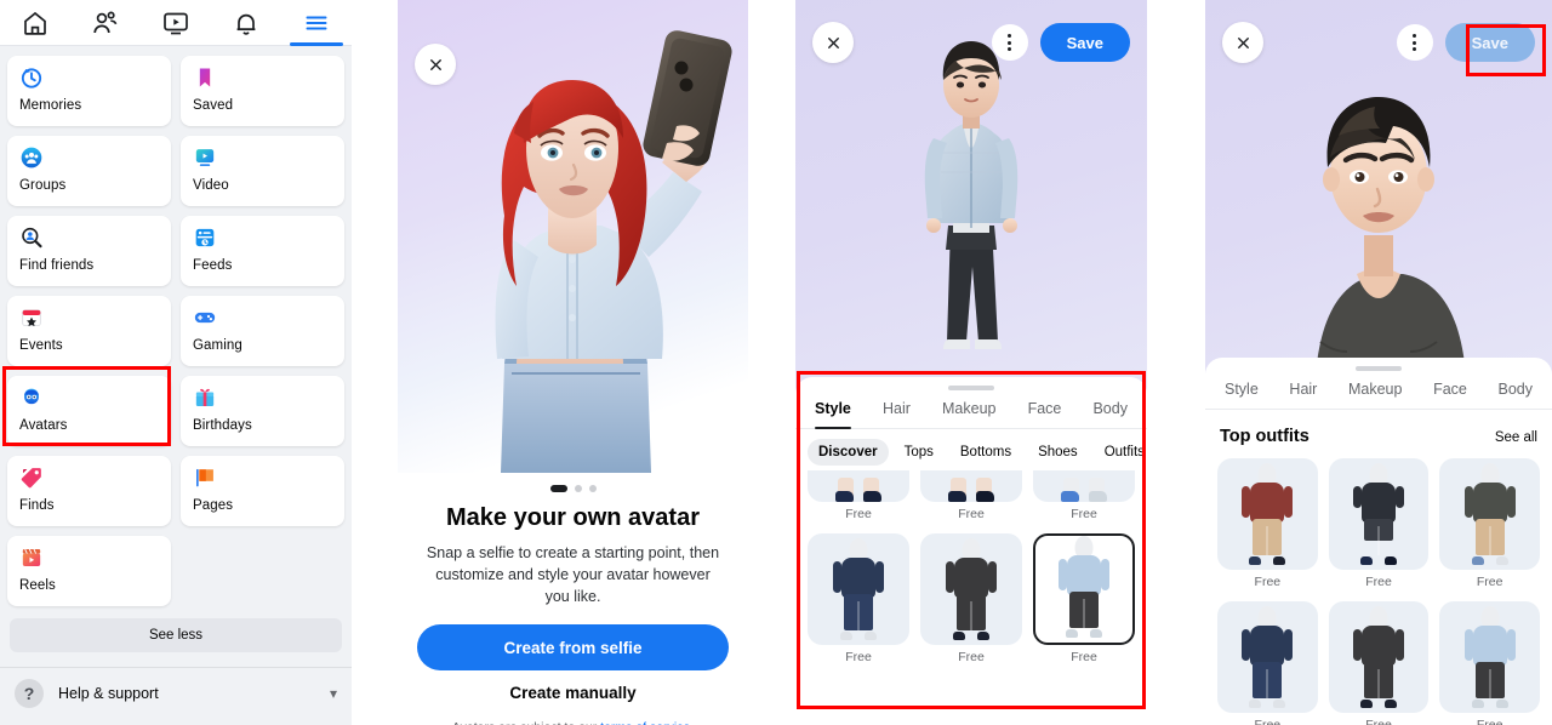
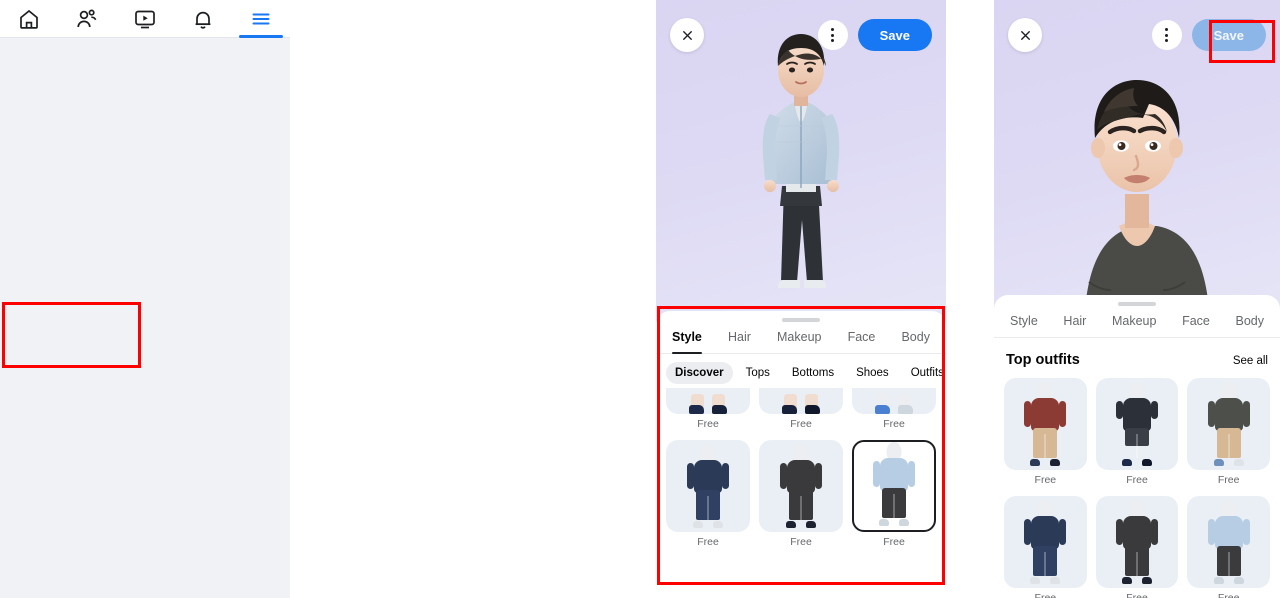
- Memories
- Saved
- Groups
- Video
- Find friends
- Feeds
- Events
- Gaming
- Avatars
- Birthdays
- Finds
- Pages
- Reels
- See less
- ?
- Help & support
- ▾
- Make your own avatar
- Snap a selfie to create a starting point, then customize and style your avatar however you like.
- Create from selfie
- Create manually
  Save
  Style
  Hair
  Makeup
  Face
  Body
  Discover
  Tops
  Bottoms
  Shoes
  Outfits
  Free
  Free
  Free
  Free
  Free
  Free
  Save
  Style
  Hair
  Makeup
  Face
  Body
  Top outfits
  See all
  Free
  Free
  Free
